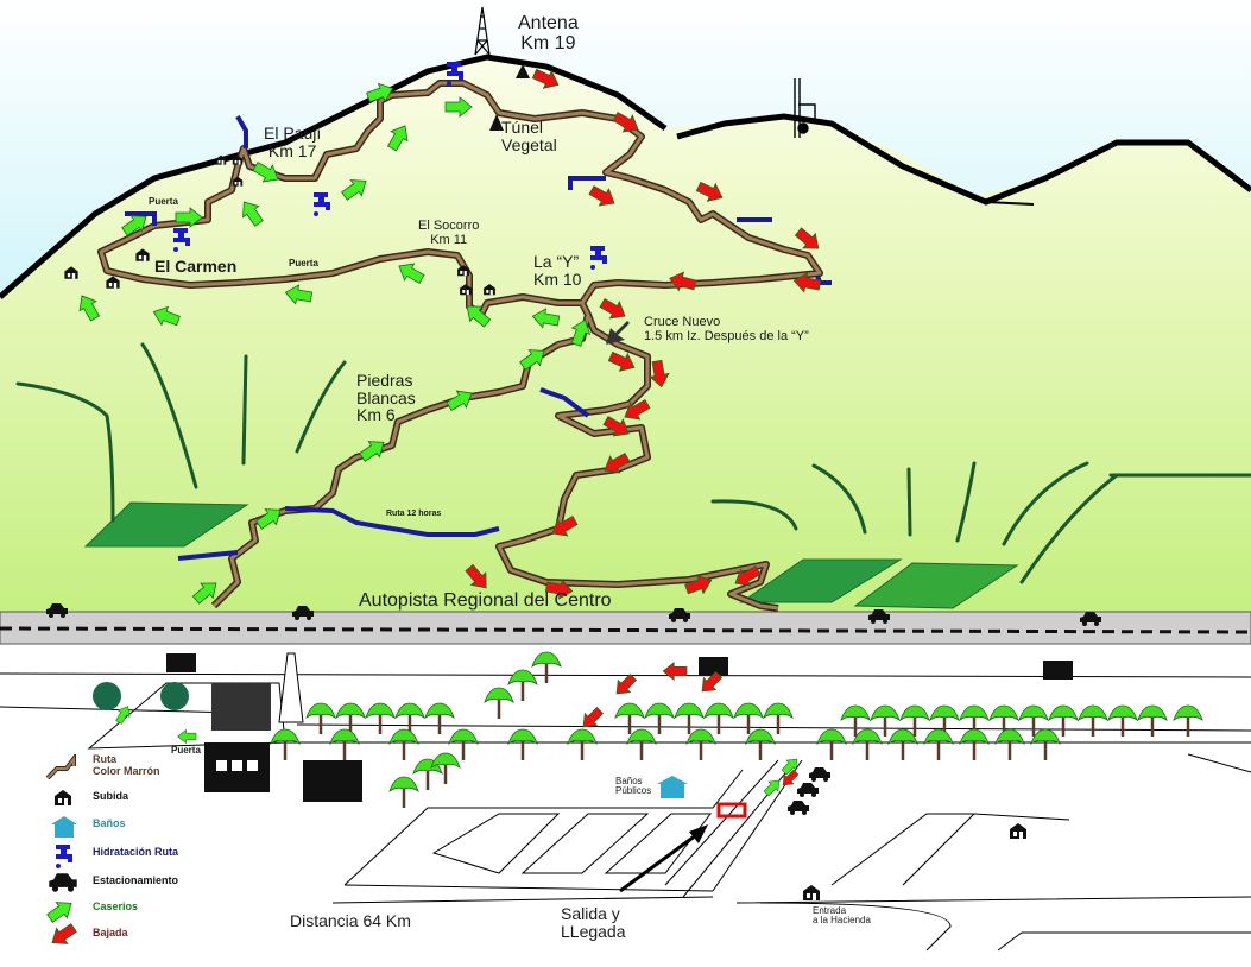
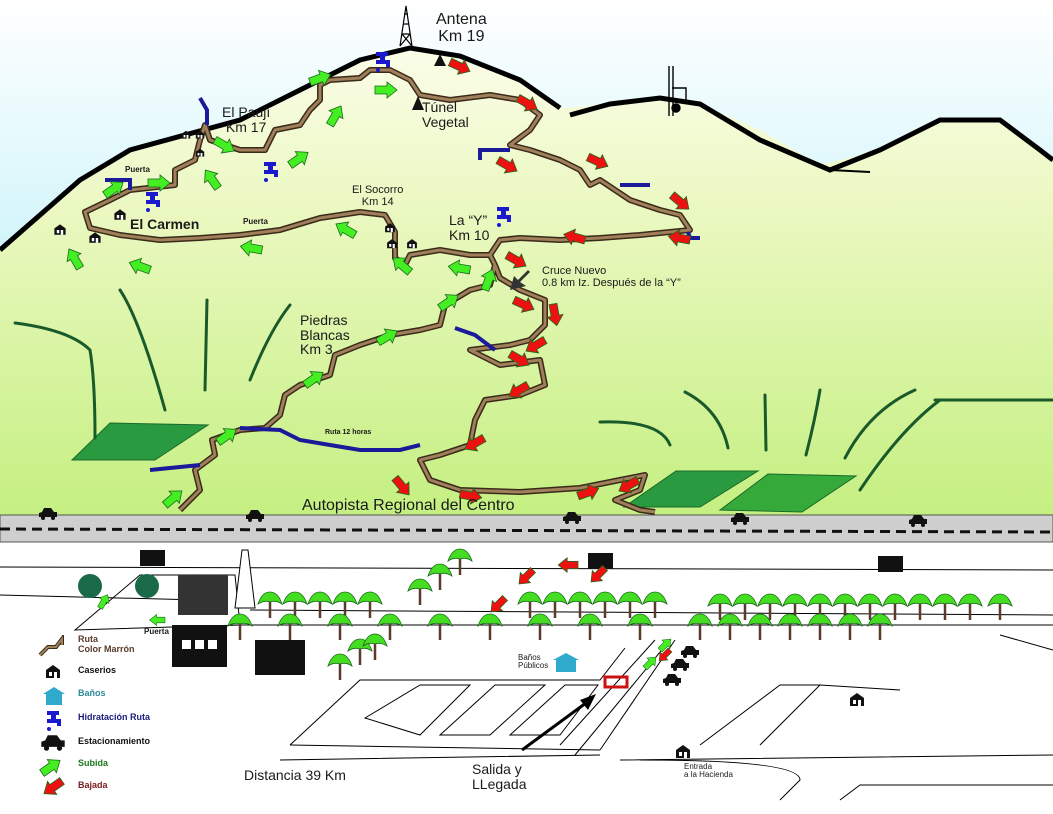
  Antena
  Km 19
  Túnel
  Vegetal
  El Paují
  Km 17
  El Carmen
  Puerta
  Puerta
  Puerta
  El Socorro
- Km 11
+ Km 14
  La “Y”
  Km 10
  Cruce Nuevo
- 1.5 km Iz. Después de la “Y”
+ 0.8 km Iz. Después de la “Y”
  Piedras
  Blancas
- Km 6
+ Km 3
  Autopista Regional del Centro
  Baños
  Públicos
  Salida y
  LLegada
  Entrada
  a la Hacienda
- Distancia 64 Km
+ Distancia 39 Km
  Ruta
  Color Marrón
- Subida
+ Caserios
  Baños
  Hidratación Ruta
  Estacionamiento
- Caserios
+ Subida
  Bajada
